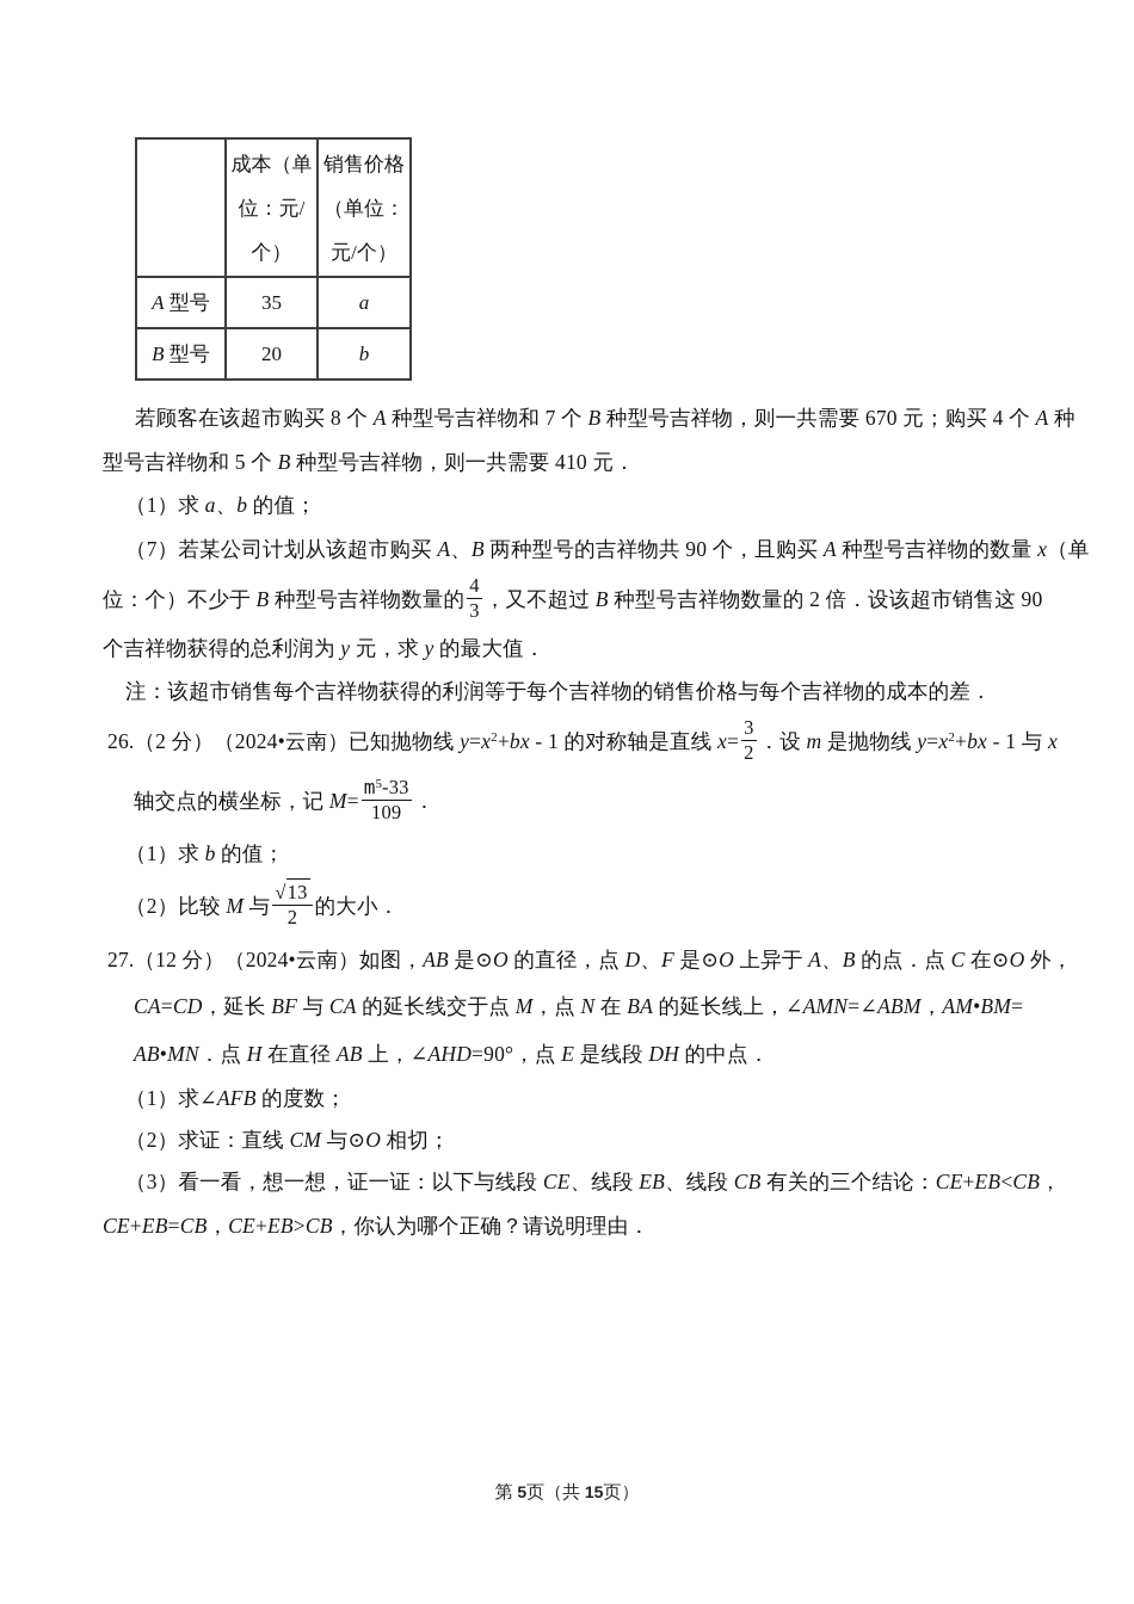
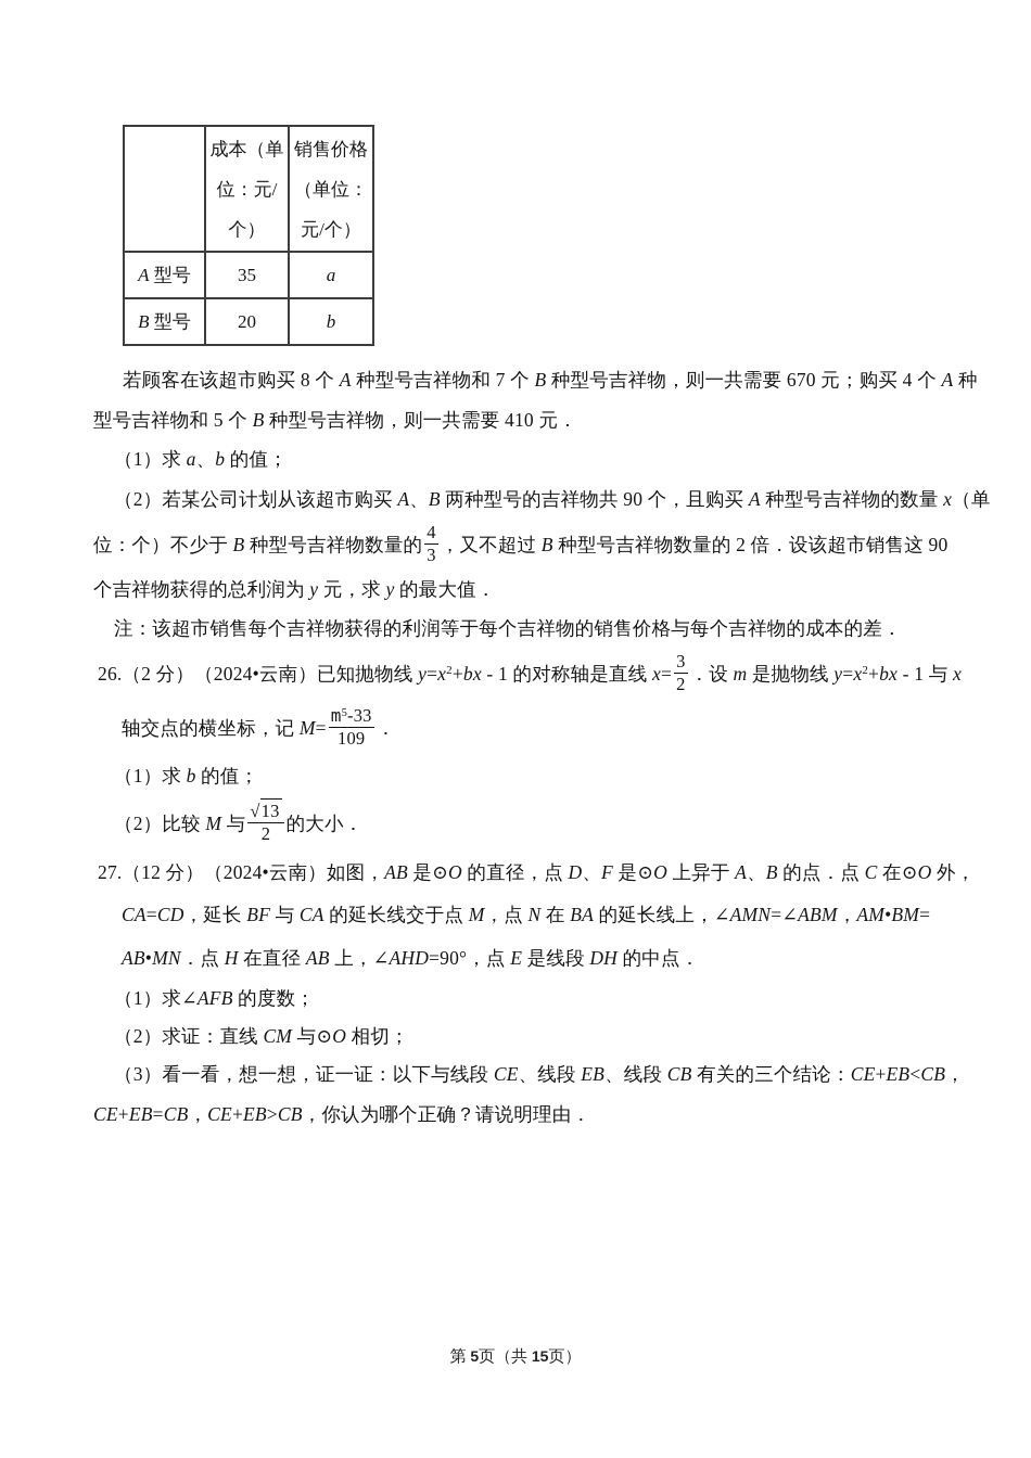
  	成本（单 位：元/个）	销售价格 （单位： 元/个）
  A 型号	35	a
  B 型号	20	b
  若顾客在该超市购买 8 个 A 种型号吉祥物和 7 个 B 种型号吉祥物，则一共需要 670 元；购买 4 个 A 种
  型号吉祥物和 5 个 B 种型号吉祥物，则一共需要 410 元．
  （1）求 a、b 的值；
- （7）若某公司计划从该超市购买 A、B 两种型号的吉祥物共 90 个，且购买 A 种型号吉祥物的数量 x（单
+ （2）若某公司计划从该超市购买 A、B 两种型号的吉祥物共 90 个，且购买 A 种型号吉祥物的数量 x（单
  位：个）不少于 B 种型号吉祥物数量的
  4
  3
  ，又不超过 B 种型号吉祥物数量的 2 倍．设该超市销售这 90
  个吉祥物获得的总利润为 y 元，求 y 的最大值．
  注：该超市销售每个吉祥物获得的利润等于每个吉祥物的销售价格与每个吉祥物的成本的差．
  26.（2 分）（2024•云南）已知抛物线 y=x2+bx - 1 的对称轴是直线 x=
  3
  2
  ．设 m 是抛物线 y=x2+bx - 1 与 x
  轴交点的横坐标，记 M=
  m5-33
  109
  ．
  （1）求 b 的值；
  （2）比较 M 与
  √13
  2
  的大小．
  27.（12 分）（2024•云南）如图，AB 是⊙O 的直径，点 D、F 是⊙O 上异于 A、B 的点．点 C 在⊙O 外，
  CA=CD，延长 BF 与 CA 的延长线交于点 M，点 N 在 BA 的延长线上，∠AMN=∠ABM，AM•BM=
  AB•MN．点 H 在直径 AB 上，∠AHD=90°，点 E 是线段 DH 的中点．
  （1）求∠AFB 的度数；
  （2）求证：直线 CM 与⊙O 相切；
  （3）看一看，想一想，证一证：以下与线段 CE、线段 EB、线段 CB 有关的三个结论：CE+EB<CB，
  CE+EB=CB，CE+EB>CB，你认为哪个正确？请说明理由．
  第 5页（共 15页）
